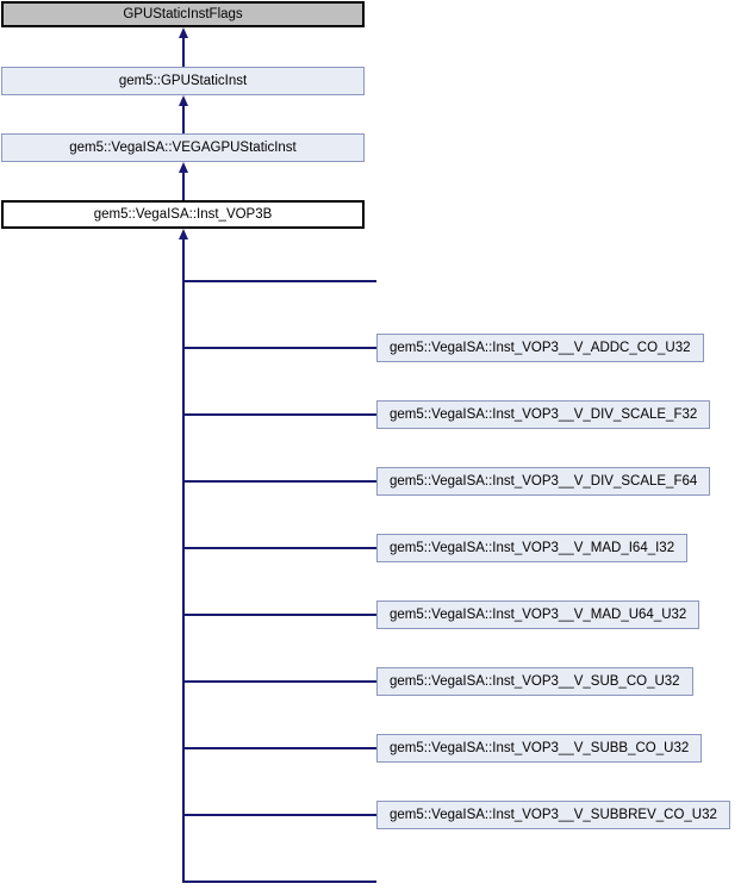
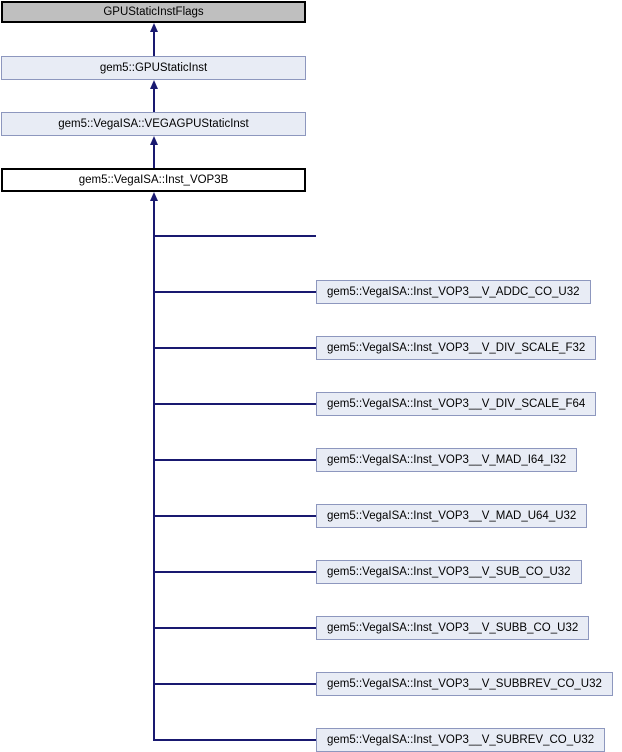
  GPUStaticInstFlags
  gem5::GPUStaticInst
  gem5::VegaISA::VEGAGPUStaticInst
  gem5::VegaISA::Inst_VOP3B
  gem5::VegaISA::Inst_VOP3__V_ADDC_CO_U32
  gem5::VegaISA::Inst_VOP3__V_DIV_SCALE_F32
  gem5::VegaISA::Inst_VOP3__V_DIV_SCALE_F64
  gem5::VegaISA::Inst_VOP3__V_MAD_I64_I32
  gem5::VegaISA::Inst_VOP3__V_MAD_U64_U32
  gem5::VegaISA::Inst_VOP3__V_SUB_CO_U32
  gem5::VegaISA::Inst_VOP3__V_SUBB_CO_U32
  gem5::VegaISA::Inst_VOP3__V_SUBBREV_CO_U32
+ gem5::VegaISA::Inst_VOP3__V_SUBREV_CO_U32
